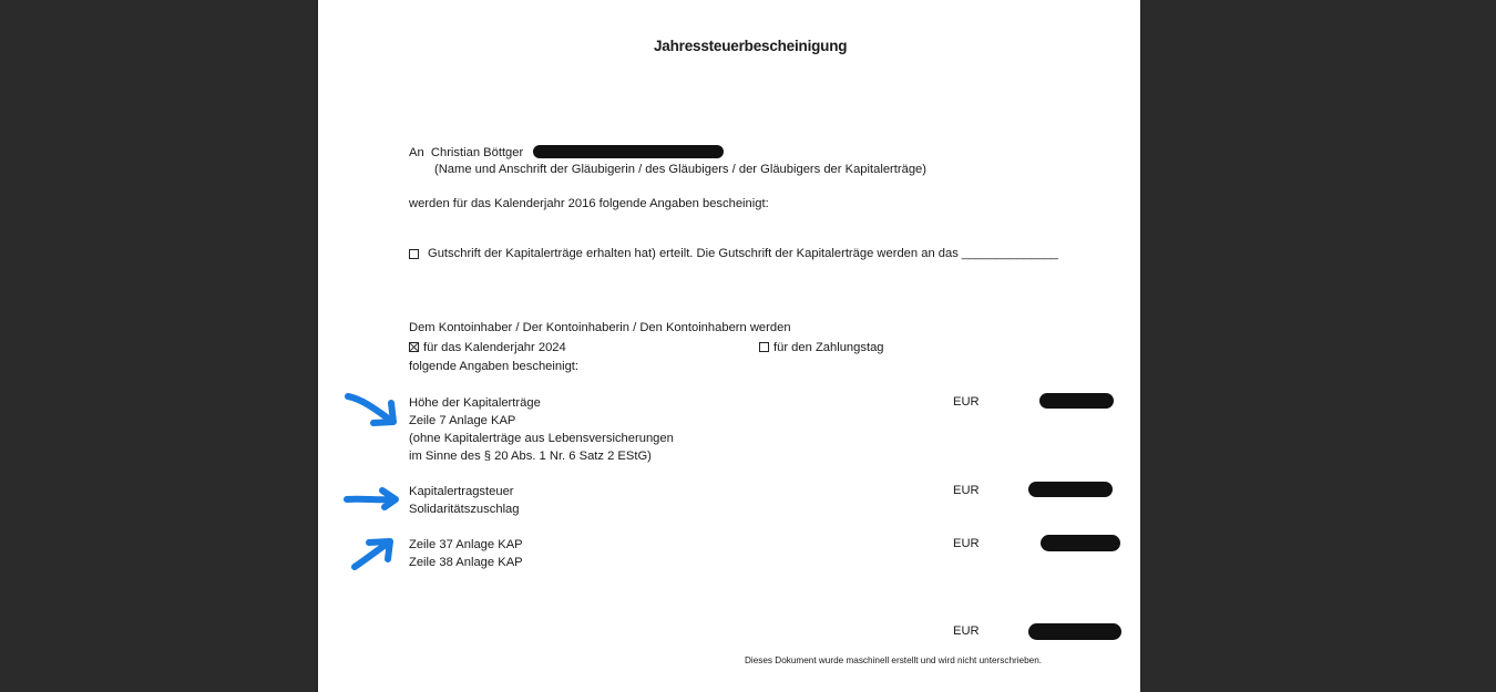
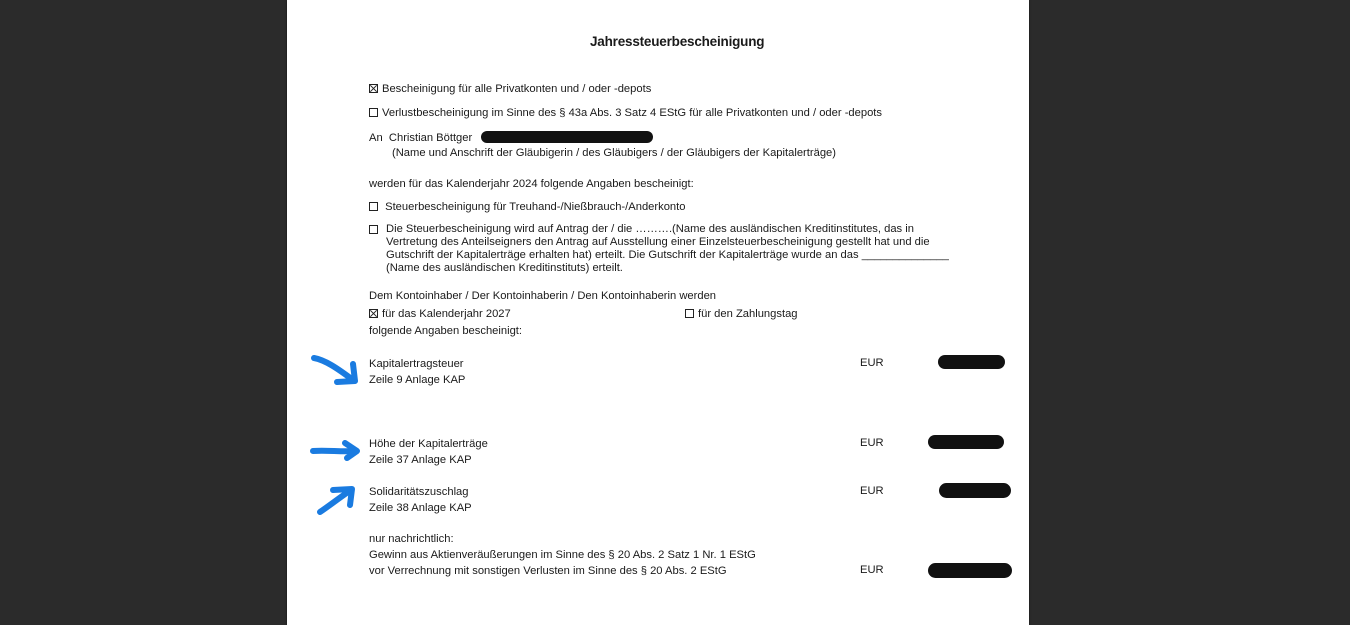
  Jahressteuerbescheinigung
+ Bescheinigung für alle Privatkonten und / oder -depots
+ Verlustbescheinigung im Sinne des § 43a Abs. 3 Satz 4 EStG für alle Privatkonten und / oder -depots
  An Christian Böttger
  (Name und Anschrift der Gläubigerin / des Gläubigers / der Gläubigers der Kapitalerträge)
- werden für das Kalenderjahr 2016 folgende Angaben bescheinigt:
+ werden für das Kalenderjahr 2024 folgende Angaben bescheinigt:
+ Steuerbescheinigung für Treuhand-/Nießbrauch-/Anderkonto
+ Die Steuerbescheinigung wird auf Antrag der / die ……….(Name des ausländischen Kreditinstitutes, das in
+ Vertretung des Anteilseigners den Antrag auf Ausstellung einer Einzelsteuerbescheinigung gestellt hat und die
- Gutschrift der Kapitalerträge erhalten hat) erteilt. Die Gutschrift der Kapitalerträge werden an das ______________
+ Gutschrift der Kapitalerträge erhalten hat) erteilt. Die Gutschrift der Kapitalerträge wurde an das ______________
+ (Name des ausländischen Kreditinstituts) erteilt.
- Dem Kontoinhaber / Der Kontoinhaberin / Den Kontoinhabern werden
+ Dem Kontoinhaber / Der Kontoinhaberin / Den Kontoinhaberin werden
- für das Kalenderjahr 2024
+ für das Kalenderjahr 2027
  für den Zahlungstag
  folgende Angaben bescheinigt:
- Höhe der Kapitalerträge
+ Kapitalertragsteuer
- Zeile 7 Anlage KAP
+ Zeile 9 Anlage KAP
- (ohne Kapitalerträge aus Lebensversicherungen
- im Sinne des § 20 Abs. 1 Nr. 6 Satz 2 EStG)
  EUR
- Kapitalertragsteuer
+ Höhe der Kapitalerträge
- Solidaritätszuschlag
+ Zeile 37 Anlage KAP
  EUR
- Zeile 37 Anlage KAP
+ Solidaritätszuschlag
  Zeile 38 Anlage KAP
  EUR
+ nur nachrichtlich:
+ Gewinn aus Aktienveräußerungen im Sinne des § 20 Abs. 2 Satz 1 Nr. 1 EStG
+ vor Verrechnung mit sonstigen Verlusten im Sinne des § 20 Abs. 2 EStG
  EUR
- Dieses Dokument wurde maschinell erstellt und wird nicht unterschrieben.
